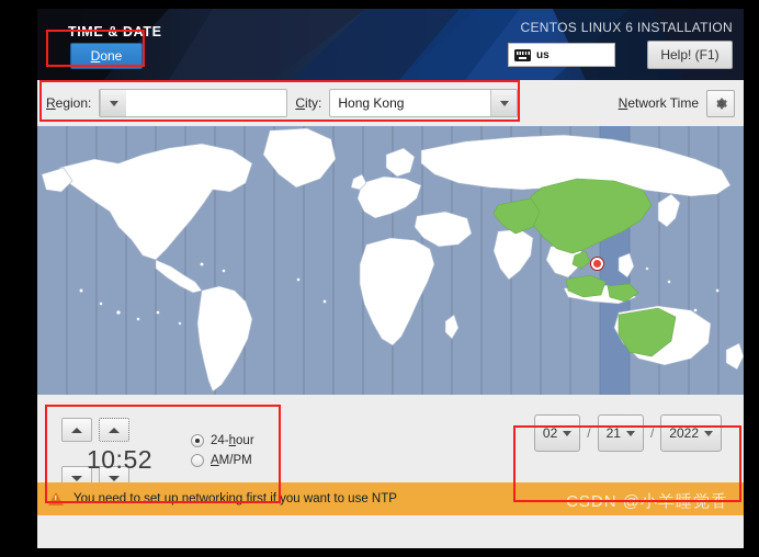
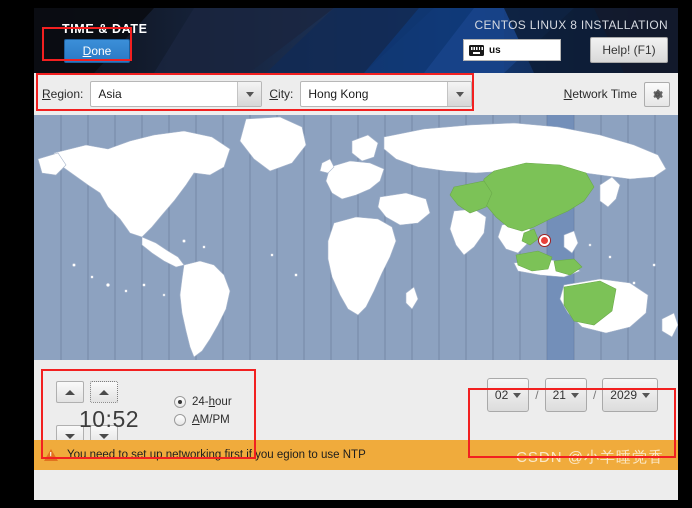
  TIME & DATE
- CENTOS LINUX 6 INSTALLATION
+ CENTOS LINUX 8 INSTALLATION
  D
  one
  us
  Help! (F1)
  Region:
+ Asia
  City:
  Hong Kong
  Network Time
  10:52
  24-hour
  AM/PM
  02
  /
  21
  /
- 2022
+ 2029
- You need to set up networking first if you want to use NTP
+ You need to set up networking first if you egion to use NTP
  CSDN @小羊睡觉香
